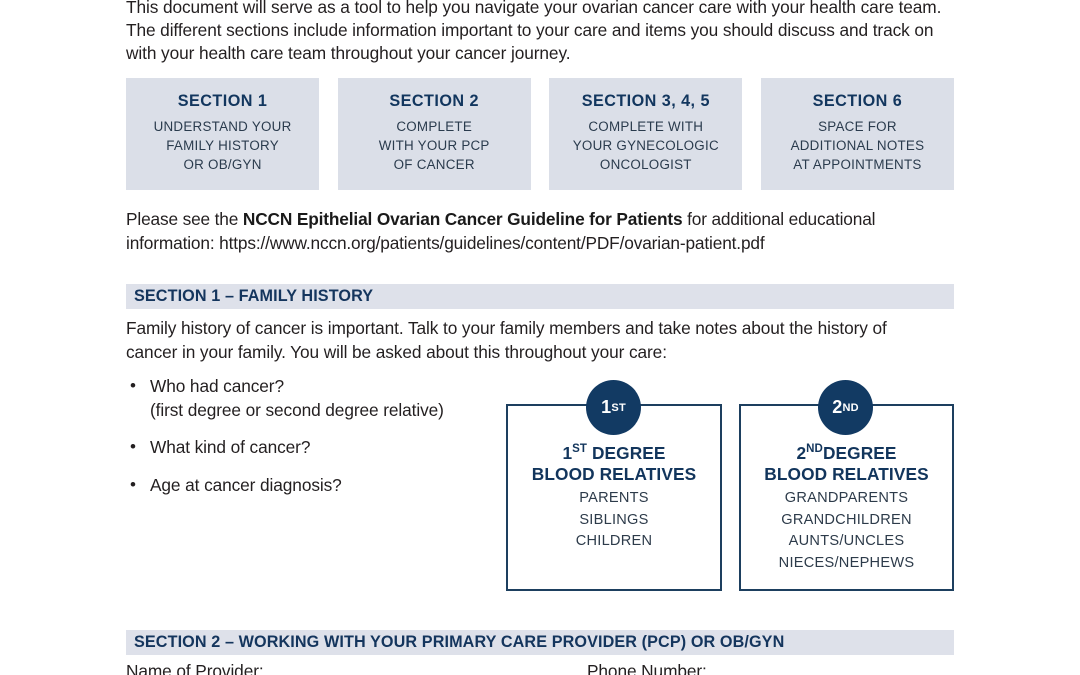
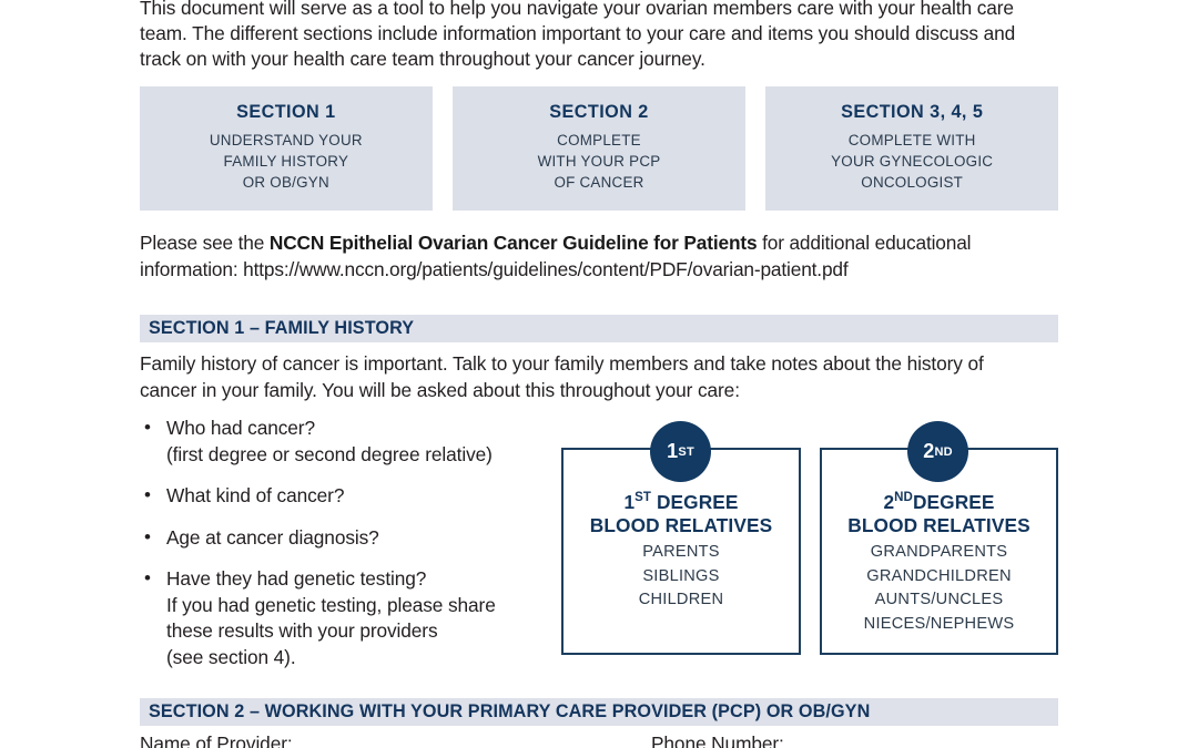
- This document will serve as a tool to help you navigate your ovarian cancer care with your health care team. The different sections include information important to your care and items you should discuss and track on with your health care team throughout your cancer journey.
+ This document will serve as a tool to help you navigate your ovarian members care with your health care team. The different sections include information important to your care and items you should discuss and track on with your health care team throughout your cancer journey.
  SECTION 1
  UNDERSTAND YOUR
  FAMILY HISTORY
  OR OB/GYN
  SECTION 2
  COMPLETE
  WITH YOUR PCP
  OF CANCER
  SECTION 3, 4, 5
  COMPLETE WITH
  YOUR GYNECOLOGIC
  ONCOLOGIST
- SECTION 6
- SPACE FOR
- ADDITIONAL NOTES
- AT APPOINTMENTS
  Please see the NCCN Epithelial Ovarian Cancer Guideline for Patients for additional educational information: https://www.nccn.org/patients/guidelines/content/PDF/ovarian-patient.pdf
  SECTION 1 – FAMILY HISTORY
  Family history of cancer is important. Talk to your family members and take notes about the history of cancer in your family. You will be asked about this throughout your care:
  Who had cancer?
  (first degree or second degree relative)
  What kind of cancer?
  Age at cancer diagnosis?
+ Have they had genetic testing?
+ If you had genetic testing, please share
+ these results with your providers
+ (see section 4).
  1ST DEGREE
  BLOOD RELATIVES
  PARENTS
  SIBLINGS
  CHILDREN
  1
  ST
  2NDDEGREE
  BLOOD RELATIVES
  GRANDPARENTS
  GRANDCHILDREN
  AUNTS/UNCLES
  NIECES/NEPHEWS
  2
  ND
  SECTION 2 – WORKING WITH YOUR PRIMARY CARE PROVIDER (PCP) OR OB/GYN
  Name of Provider:
  Phone Number:
